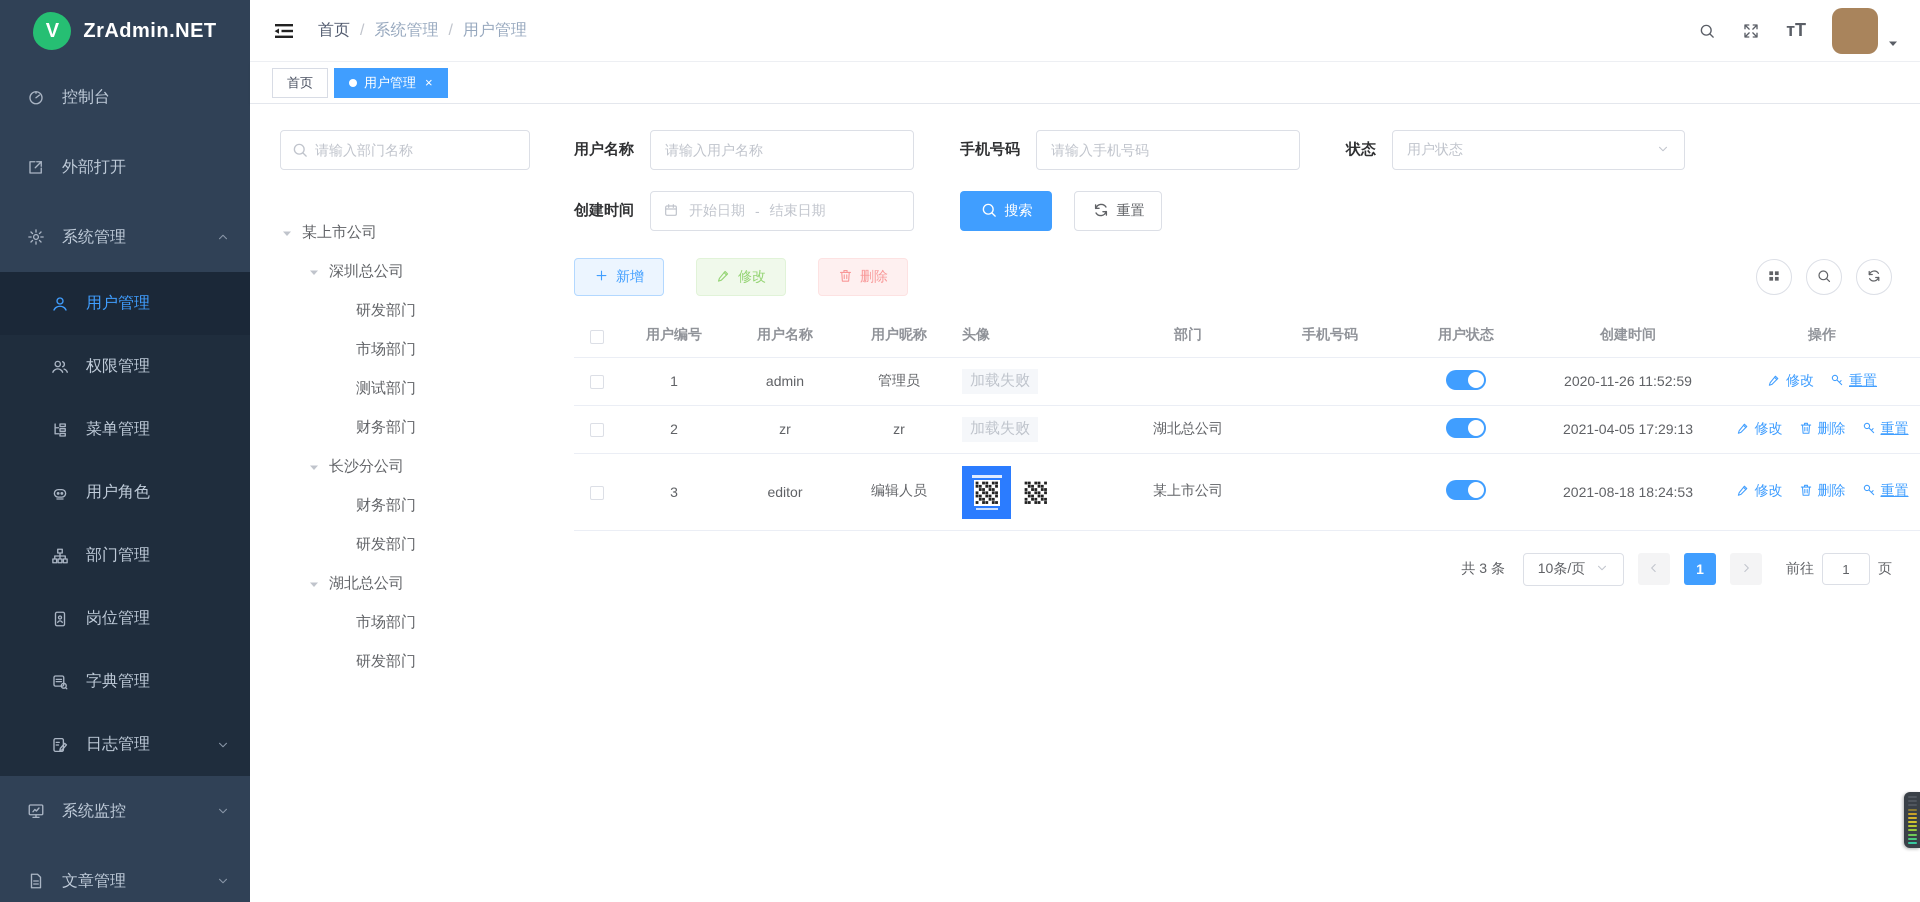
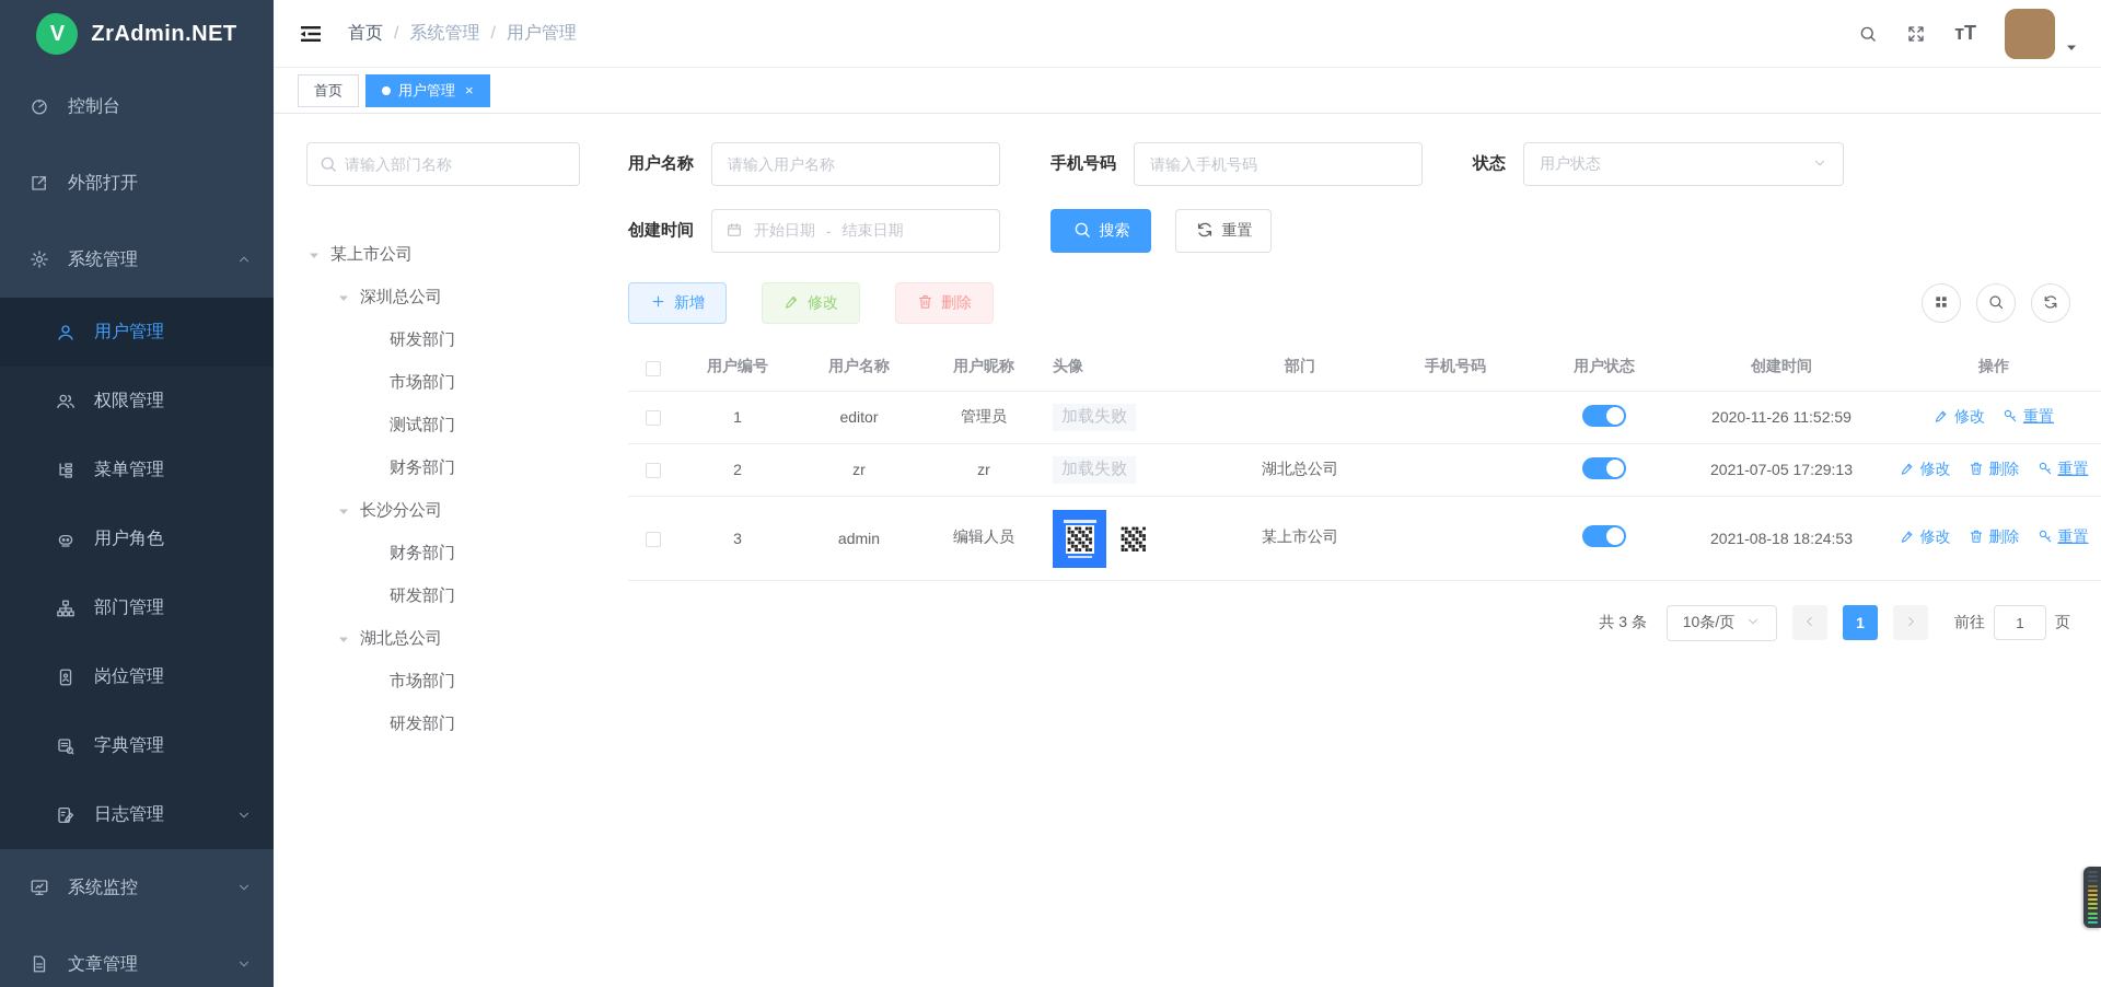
  V
  ZrAdmin.NET
  控制台
  外部打开
  系统管理
  用户管理
  权限管理
  菜单管理
  用户角色
  部门管理
  岗位管理
  字典管理
  日志管理
  系统监控
  文章管理
  首页
  /
  系统管理
  /
  用户管理
  тT
  首页
  用户管理
  ×
  请输入部门名称
  某上市公司
  深圳总公司
  研发部门
  市场部门
  测试部门
  财务部门
  长沙分公司
  财务部门
  研发部门
  湖北总公司
  市场部门
  研发部门
  用户名称
  请输入用户名称
  手机号码
  请输入手机号码
  状态
  用户状态
  创建时间
  开始日期
  -
  结束日期
  搜索
  重置
  新增
  修改
  删除
  	用户编号	用户名称	用户昵称	头像	部门	手机号码	用户状态	创建时间	操作
- 	1	admin	管理员	加载失败				2020-11-26 11:52:59	修改 重置
+ 	1	editor	管理员	加载失败				2020-11-26 11:52:59	修改 重置
- 	2	zr	zr	加载失败	湖北总公司			2021-04-05 17:29:13	修改 删除 重置
+ 	2	zr	zr	加载失败	湖北总公司			2021-07-05 17:29:13	修改 删除 重置
- 	3	editor	编辑人员		某上市公司			2021-08-18 18:24:53	修改 删除 重置
+ 	3	admin	编辑人员		某上市公司			2021-08-18 18:24:53	修改 删除 重置
  共 3 条
  10条/页
  1
  前往
  1
  页
